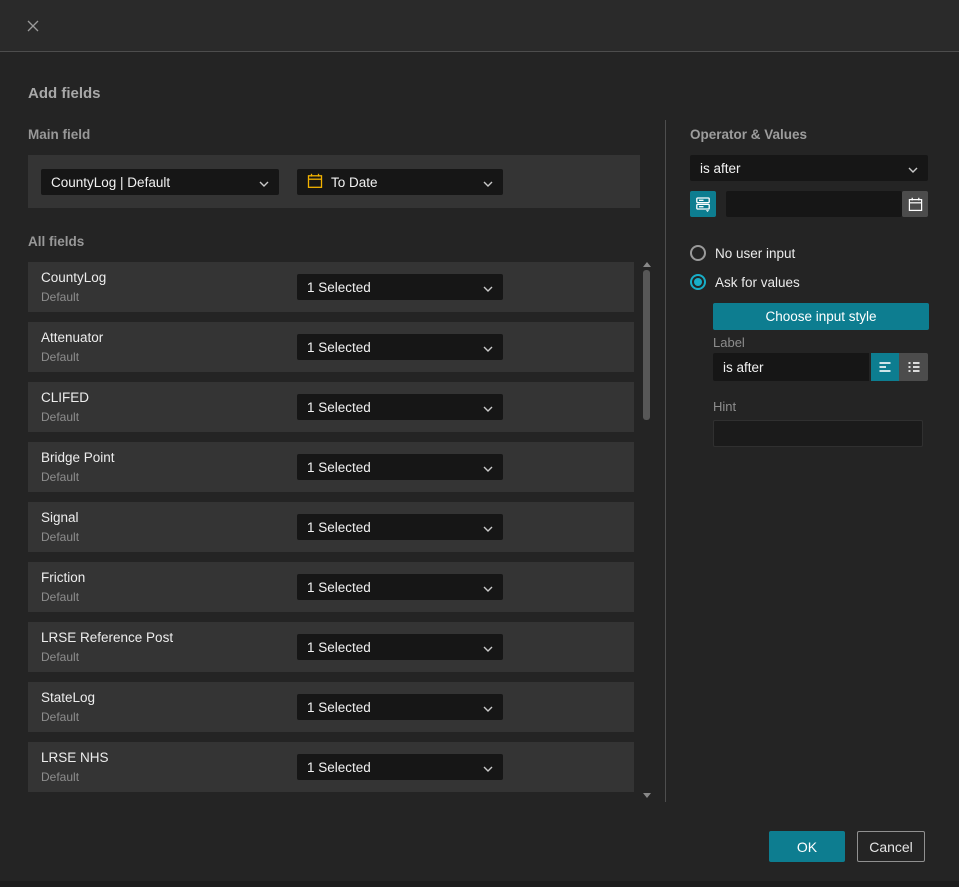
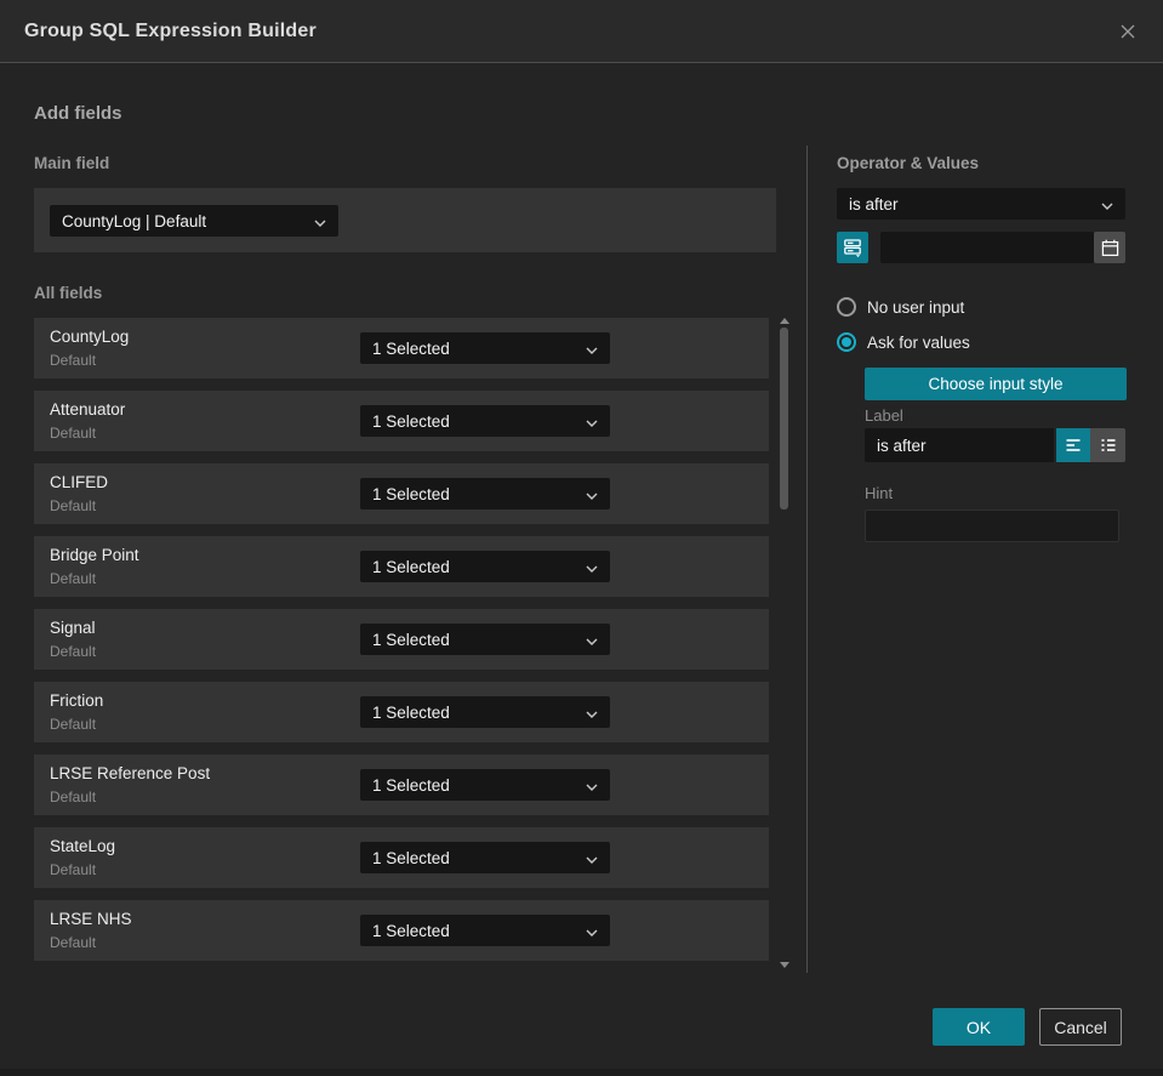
+ Group SQL Expression Builder
  Add fields
  Main field
  CountyLog | Default
- To Date
  All fields
  CountyLog
  Default
  1 Selected
  Attenuator
  Default
  1 Selected
  CLIFED
  Default
  1 Selected
  Bridge Point
  Default
  1 Selected
  Signal
  Default
  1 Selected
  Friction
  Default
  1 Selected
  LRSE Reference Post
  Default
  1 Selected
  StateLog
  Default
  1 Selected
  LRSE NHS
  Default
  1 Selected
  Operator & Values
  is after
  No user input
  Ask for values
  Choose input style
  Label
  is after
  Hint
  OK
  Cancel
